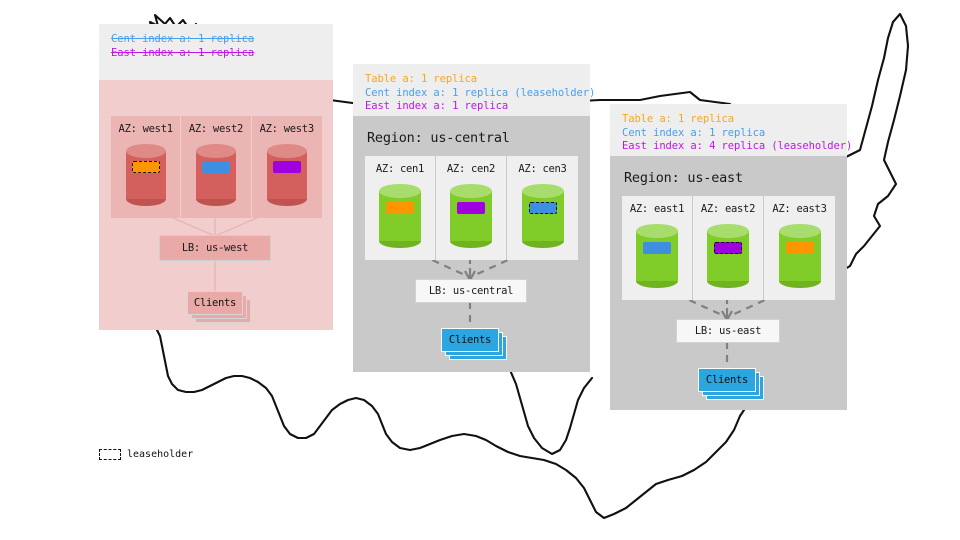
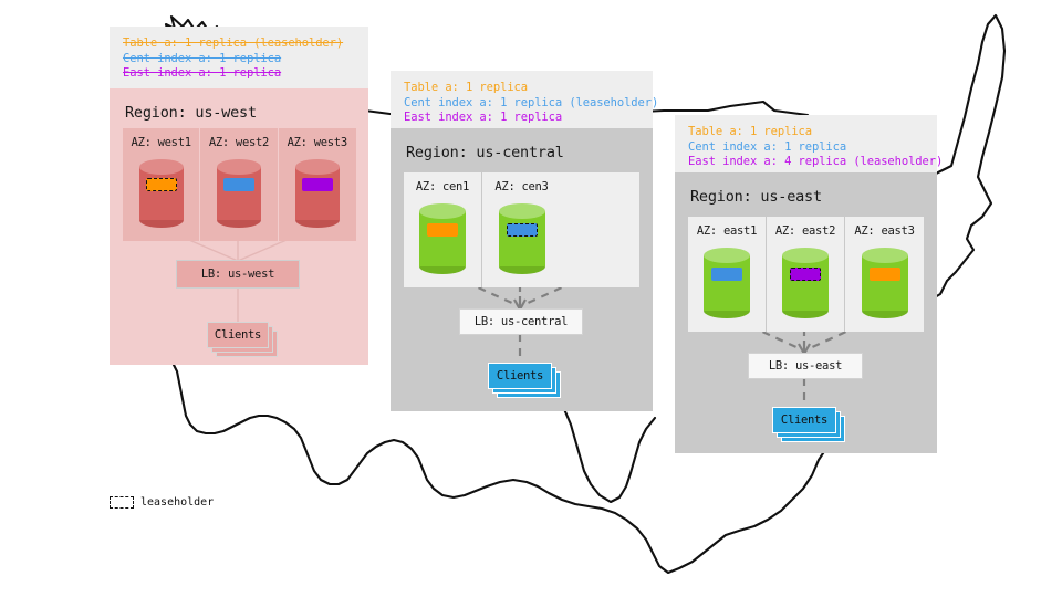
+ Table a: 1 replica (leaseholder)
  Cent index a: 1 replica
  East index a: 1 replica
+ Region: us-west
  AZ: west1
  AZ: west2
  AZ: west3
  LB: us-west
  Clients
  Table a: 1 replica
  Cent index a: 1 replica (leaseholder)
  East index a: 1 replica
  Region: us-central
  AZ: cen1
- AZ: cen2
  AZ: cen3
  LB: us-central
  Clients
  Table a: 1 replica
  Cent index a: 1 replica
  East index a: 4 replica (leaseholder)
  Region: us-east
  AZ: east1
  AZ: east2
  AZ: east3
  LB: us-east
  Clients
  leaseholder
